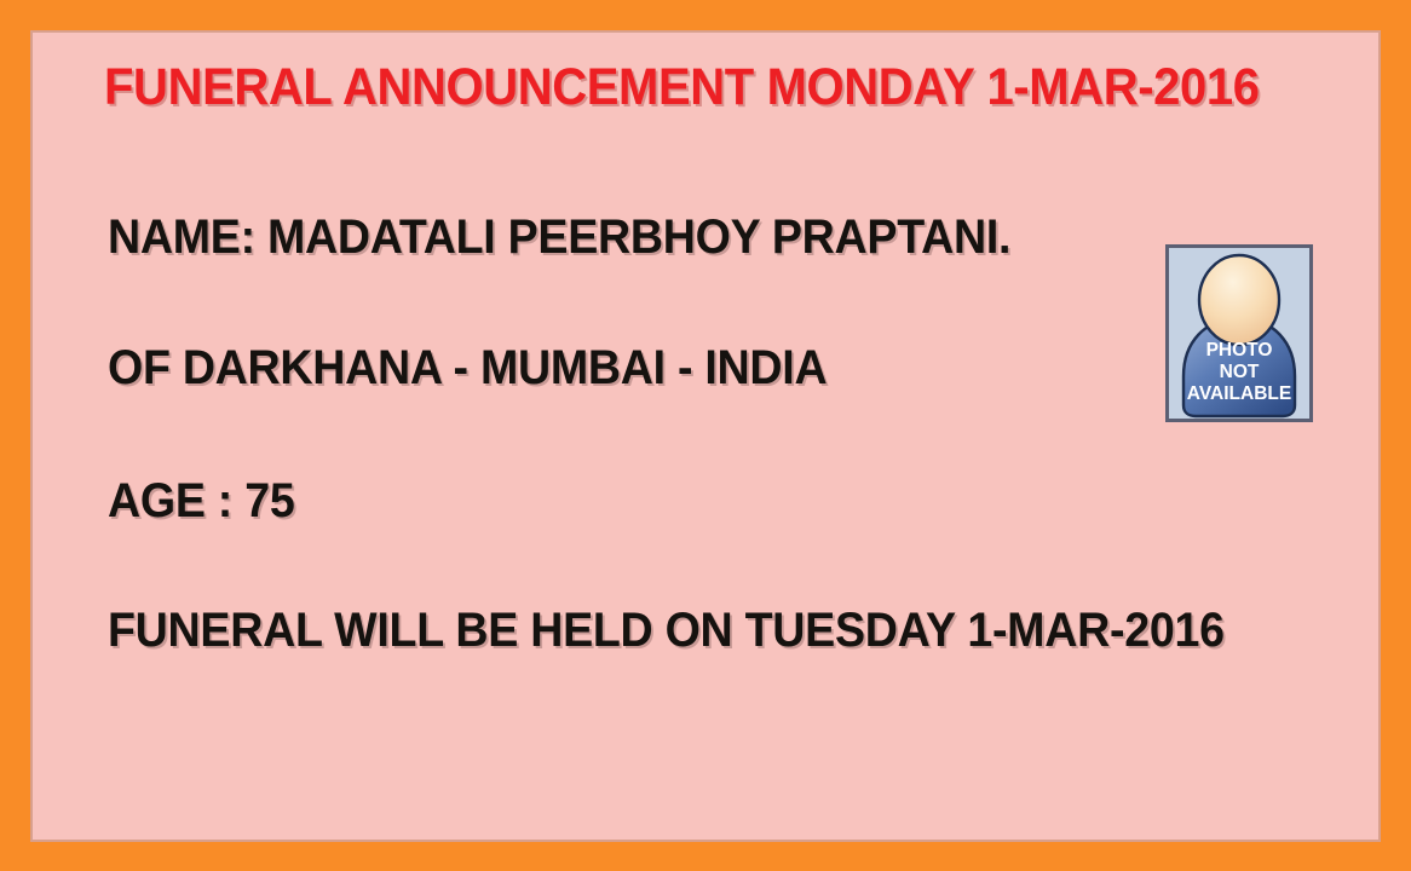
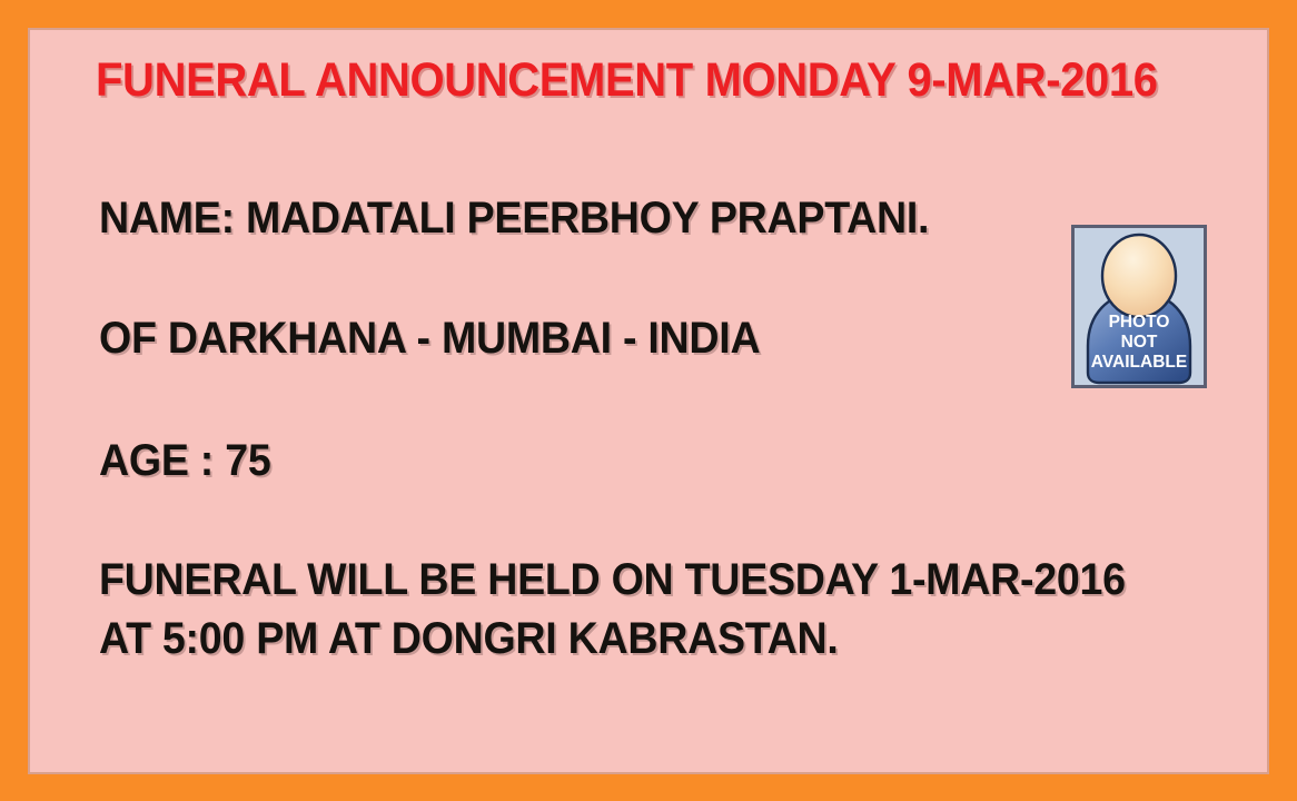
- FUNERAL ANNOUNCEMENT MONDAY 1-MAR-2016
+ FUNERAL ANNOUNCEMENT MONDAY 9-MAR-2016
  NAME: MADATALI PEERBHOY PRAPTANI.
  OF DARKHANA - MUMBAI - INDIA
  AGE : 75
  FUNERAL WILL BE HELD ON TUESDAY 1-MAR-2016
+ AT 5:00 PM AT DONGRI KABRASTAN.
  PHOTO
  NOT
  AVAILABLE
